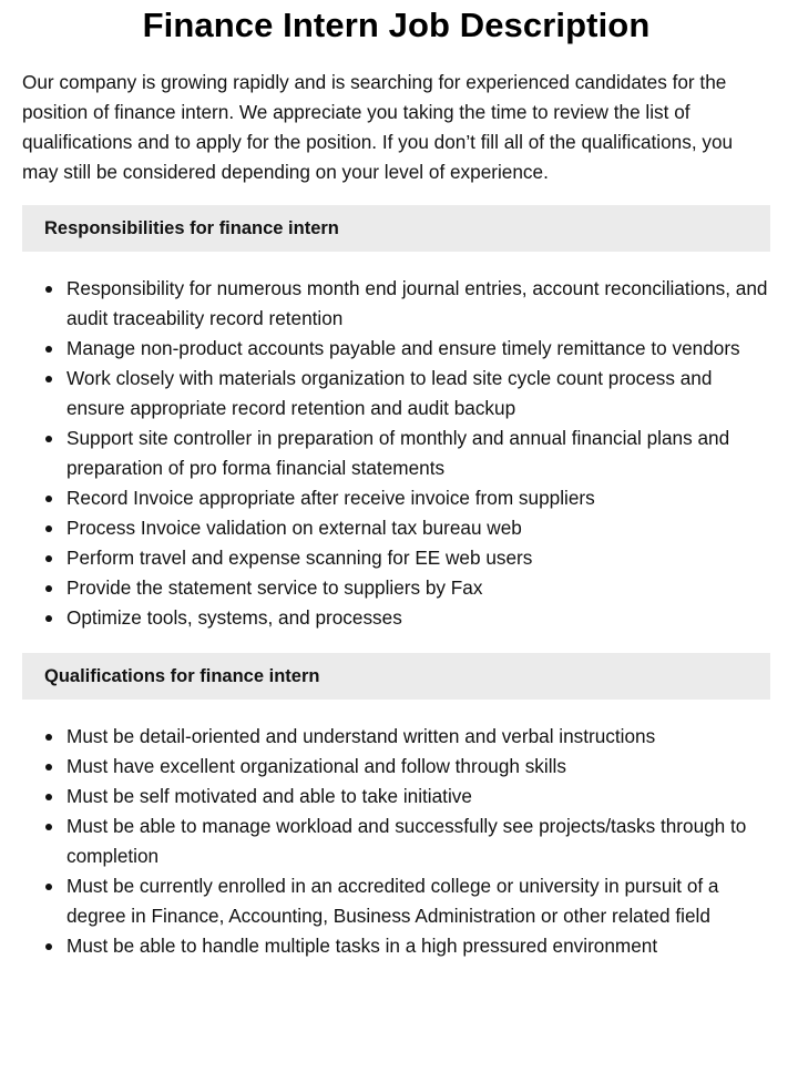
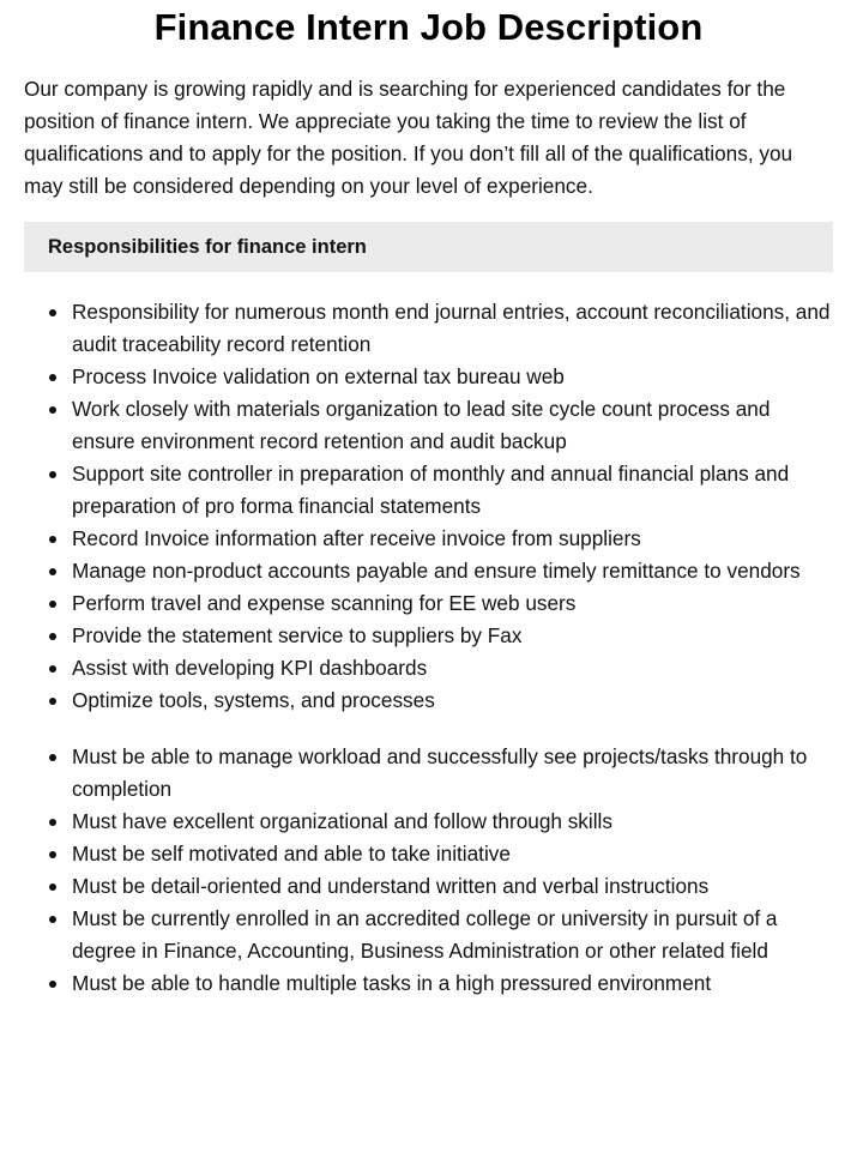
  Finance Intern Job Description
  Our company is growing rapidly and is searching for experienced candidates for the position of finance intern. We appreciate you taking the time to review the list of qualifications and to apply for the position. If you don’t fill all of the qualifications, you may still be considered depending on your level of experience.
  Responsibilities for finance intern
  Responsibility for numerous month end journal entries, account reconciliations, and audit traceability record retention
- Manage non-product accounts payable and ensure timely remittance to vendors
+ Process Invoice validation on external tax bureau web
- Work closely with materials organization to lead site cycle count process and ensure appropriate record retention and audit backup
+ Work closely with materials organization to lead site cycle count process and ensure environment record retention and audit backup
  Support site controller in preparation of monthly and annual financial plans and preparation of pro forma financial statements
- Record Invoice appropriate after receive invoice from suppliers
+ Record Invoice information after receive invoice from suppliers
- Process Invoice validation on external tax bureau web
+ Manage non-product accounts payable and ensure timely remittance to vendors
  Perform travel and expense scanning for EE web users
  Provide the statement service to suppliers by Fax
+ Assist with developing KPI dashboards
  Optimize tools, systems, and processes
- Qualifications for finance intern
- Must be detail-oriented and understand written and verbal instructions
+ Must be able to manage workload and successfully see projects/tasks through to completion
  Must have excellent organizational and follow through skills
  Must be self motivated and able to take initiative
- Must be able to manage workload and successfully see projects/tasks through to completion
+ Must be detail-oriented and understand written and verbal instructions
  Must be currently enrolled in an accredited college or university in pursuit of a degree in Finance, Accounting, Business Administration or other related field
  Must be able to handle multiple tasks in a high pressured environment
